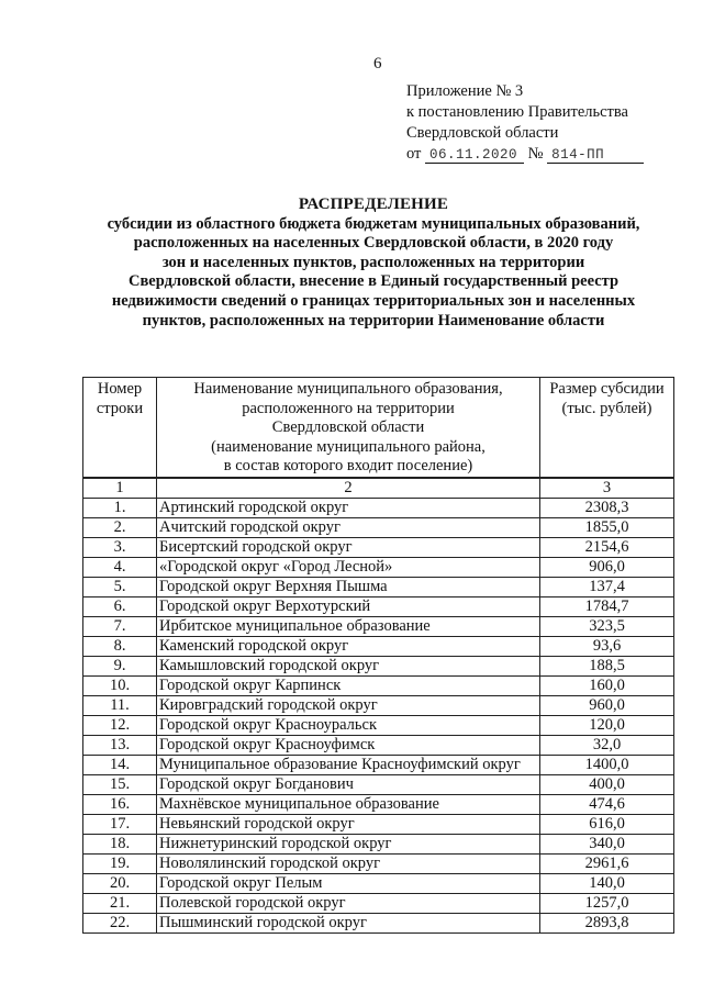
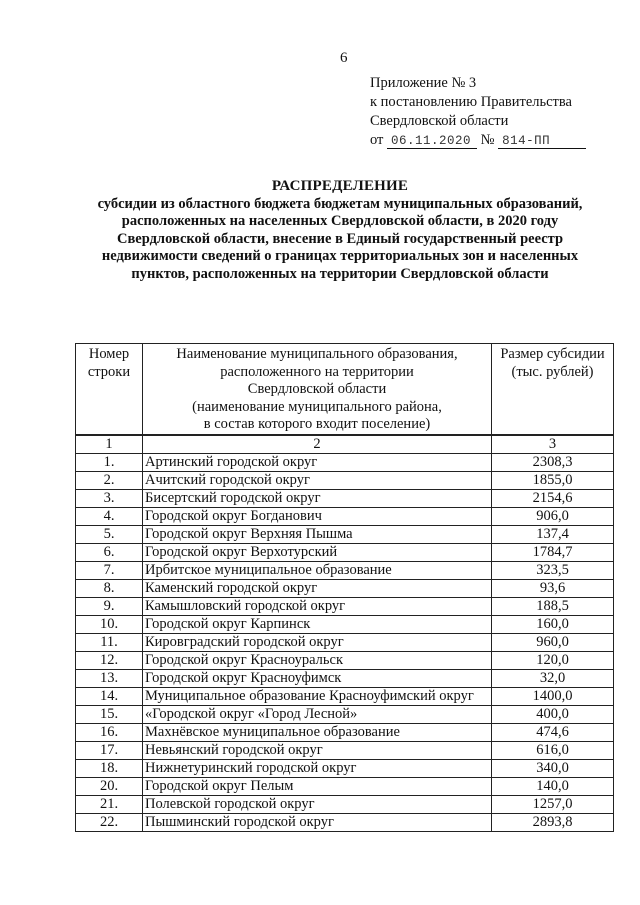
  6
  Приложение № 3
  к постановлению Правительства
  Свердловской области
  от 06.11.2020 № 814-ПП
  РАСПРЕДЕЛЕНИЕ
  субсидии из областного бюджета бюджетам муниципальных образований,
  расположенных на населенных Свердловской области, в 2020 году
- зон и населенных пунктов, расположенных на территории
  Свердловской области, внесение в Единый государственный реестр
  недвижимости сведений о границах территориальных зон и населенных
- пунктов, расположенных на территории Наименование области
+ пунктов, расположенных на территории Свердловской области
  Номер строки	Наименование муниципального образования, расположенного на территории Свердловской области (наименование муниципального района, в состав которого входит поселение)	Размер субсидии (тыс. рублей)
  1	2	3
  1.	Артинский городской округ	2308,3
  2.	Ачитский городской округ	1855,0
  3.	Бисертский городской округ	2154,6
- 4.	«Городской округ «Город Лесной»	906,0
+ 4.	Городской округ Богданович	906,0
  5.	Городской округ Верхняя Пышма	137,4
  6.	Городской округ Верхотурский	1784,7
  7.	Ирбитское муниципальное образование	323,5
  8.	Каменский городской округ	93,6
  9.	Камышловский городской округ	188,5
  10.	Городской округ Карпинск	160,0
  11.	Кировградский городской округ	960,0
  12.	Городской округ Красноуральск	120,0
  13.	Городской округ Красноуфимск	32,0
  14.	Муниципальное образование Красноуфимский округ	1400,0
- 15.	Городской округ Богданович	400,0
+ 15.	«Городской округ «Город Лесной»	400,0
  16.	Махнёвское муниципальное образование	474,6
  17.	Невьянский городской округ	616,0
  18.	Нижнетуринский городской округ	340,0
- 19.	Новолялинский городской округ	2961,6
  20.	Городской округ Пелым	140,0
  21.	Полевской городской округ	1257,0
  22.	Пышминский городской округ	2893,8
